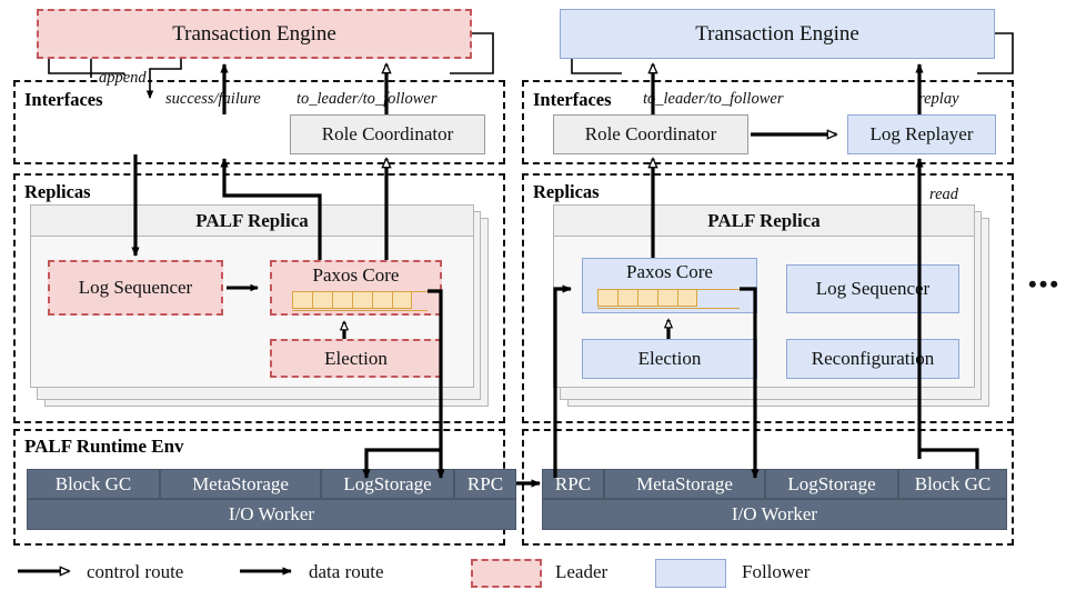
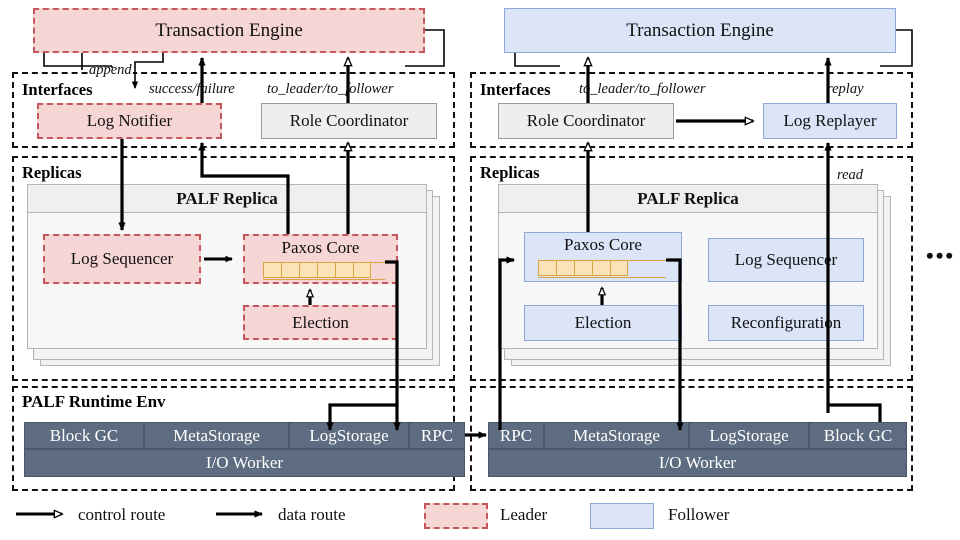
  Transaction Engine
  Interfaces
  append
  success/failure
  to_leader/to_ollower
+ Log Notifier
  Role Coordinator
  Replicas
  PALF Replica
  Log Sequencer
  Paxos Core
  Election
  PALF Runtime Env
  Block GC
  MetaStorage
  LogStorage
  RPC
  I/O Worker
  Transaction Engine
  Interfaces
  t_leader/to_follower
  eplay
  Role Coordinator
  Log Replayer
  Replicas
  read
  PALF Replica
  Paxos Core
  Log Sequencr
  Election
  Reconfiguratin
  RPC
  MetaStorage
  LogStorage
  Block GC
  I/O Worker
  •••
  control route
  data route
  Leader
  Follower
